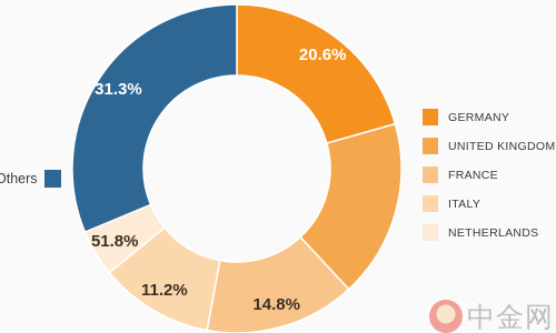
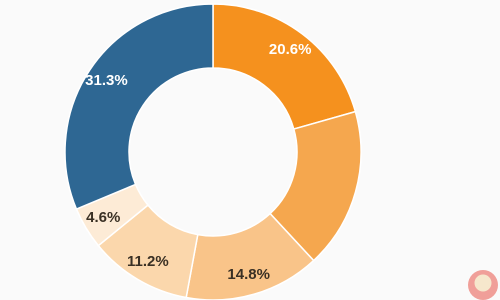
  20.6%
  14.8%
  11.2%
- 51.8%
+ 4.6%
  31.3%
- Others
- GERMANY
- UNITED KINGDOM
- FRANCE
- ITALY
- NETHERLANDS
- 中金网
